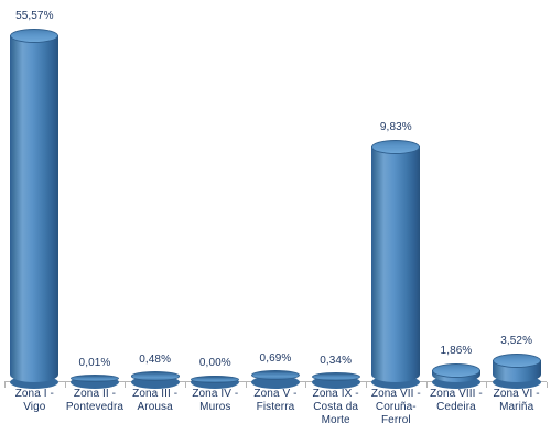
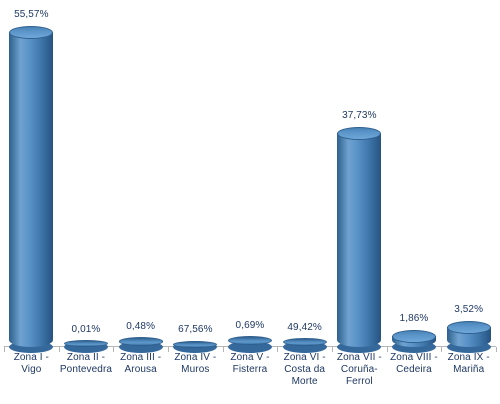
  55,57%
  0,01%
  0,48%
- 0,00%
+ 67,56%
  0,69%
- 0,34%
+ 49,42%
- 9,83%
+ 37,73%
  1,86%
  3,52%
  Zona I - Vigo
  Zona II -
  Pontevedra
  Zona III -
  Arousa
  Zona IV -
  Muros
  Zona V -
  Fisterra
- Zona IX -
+ Zona VI -
  Costa da
  Morte
  Zona VII -
  Coruña-
  Ferrol
  Zona VIII -
  Cedeira
- Zona VI -
+ Zona IX -
  Mariña
